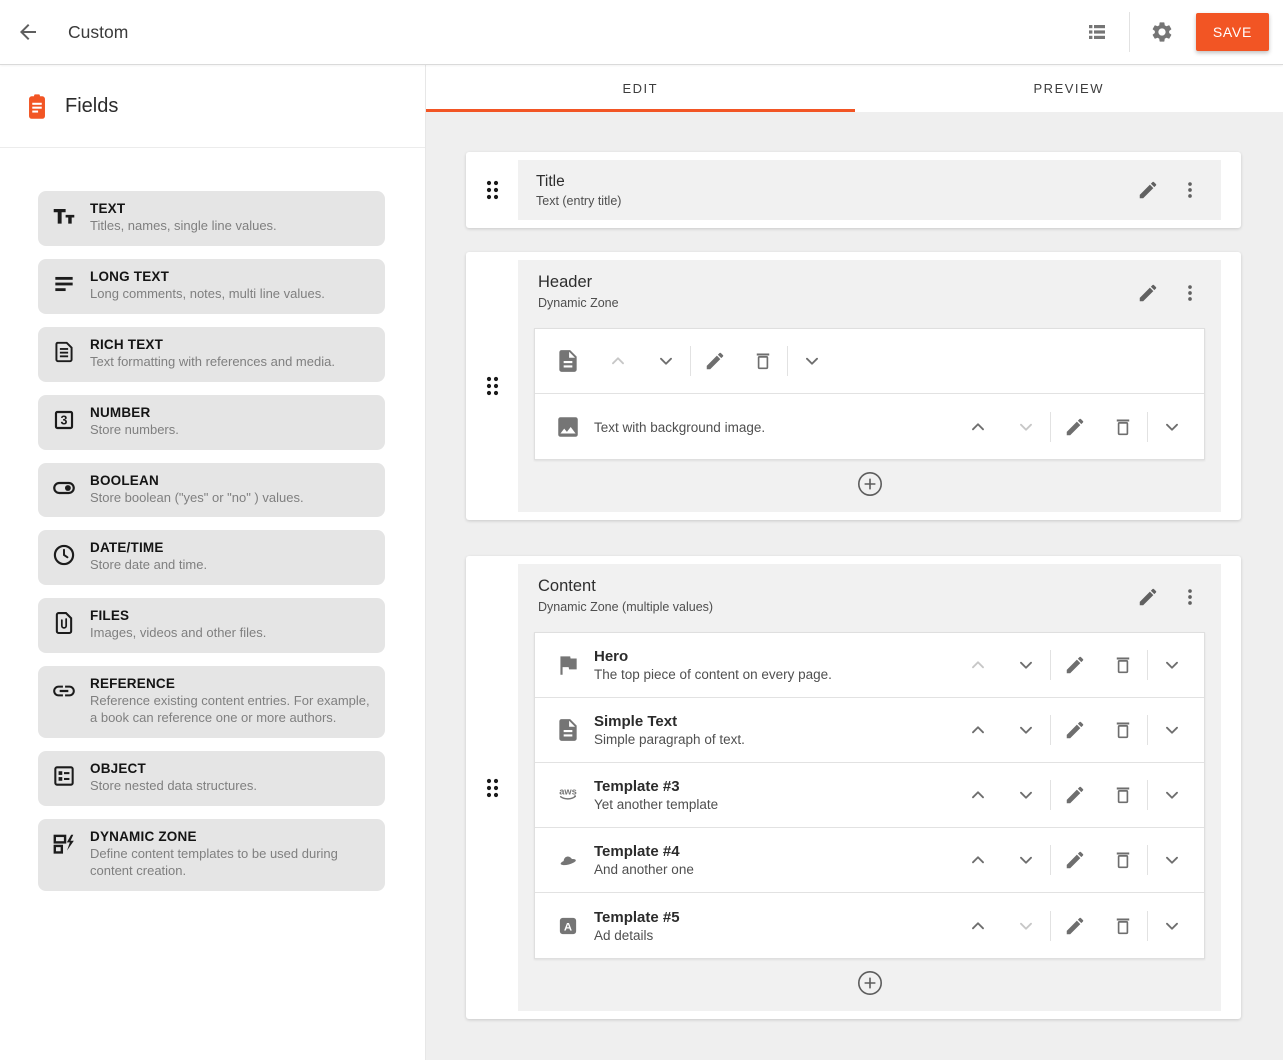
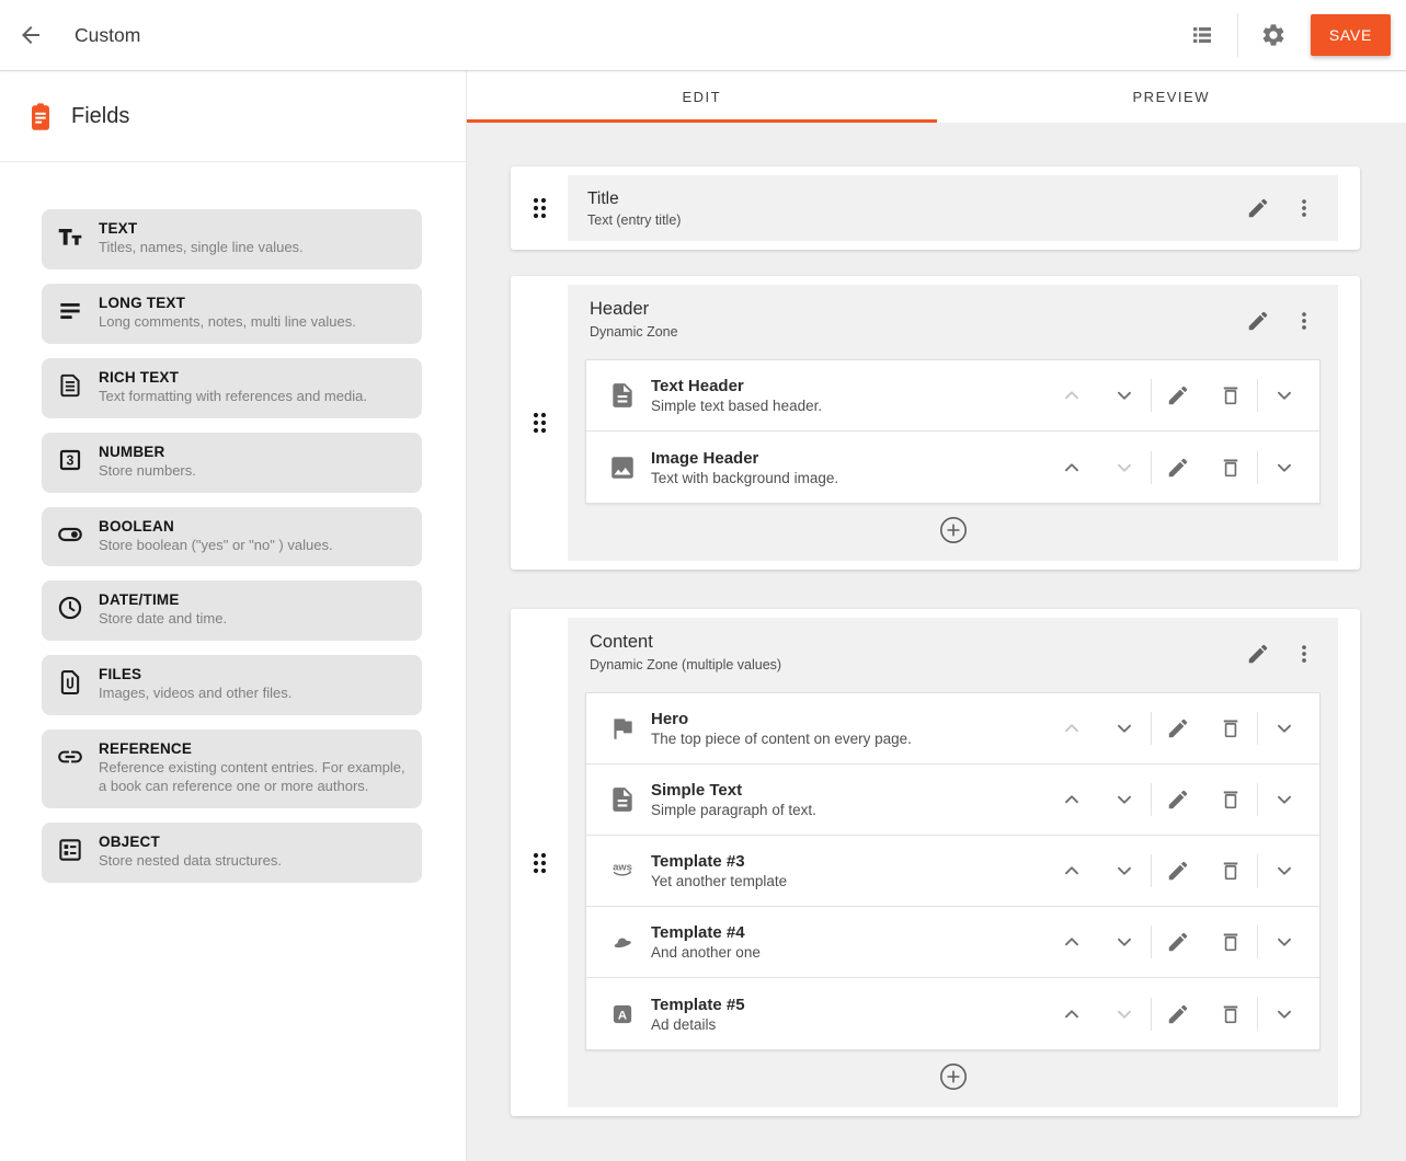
  Custom
  SAVE
  Fields
  TEXT
  Titles, names, single line values.
  LONG TEXT
  Long comments, notes, multi line values.
  RICH TEXT
  Text formatting with references and media.
  3
  NUMBER
  Store numbers.
  BOOLEAN
  Store boolean ("yes" or "no" ) values.
  DATE/TIME
  Store date and time.
  FILES
  Images, videos and other files.
  REFERENCE
  Reference existing content entries. For example, a book can reference one or more authors.
  OBJECT
  Store nested data structures.
- DYNAMIC ZONE
- Define content templates to be used during content creation.
  EDIT
  PREVIEW
  Title
  Text (entry title)
  Header
  Dynamic Zone
+ Text Header
+ Simple text based header.
+ Image Header
  Text with background image.
  Content
  Dynamic Zone (multiple values)
  Hero
  The top piece of content on every page.
  Simple Text
  Simple paragraph of text.
  aws
  Template #3
  Yet another template
  Template #4
  And another one
  A
  Template #5
  Ad details
